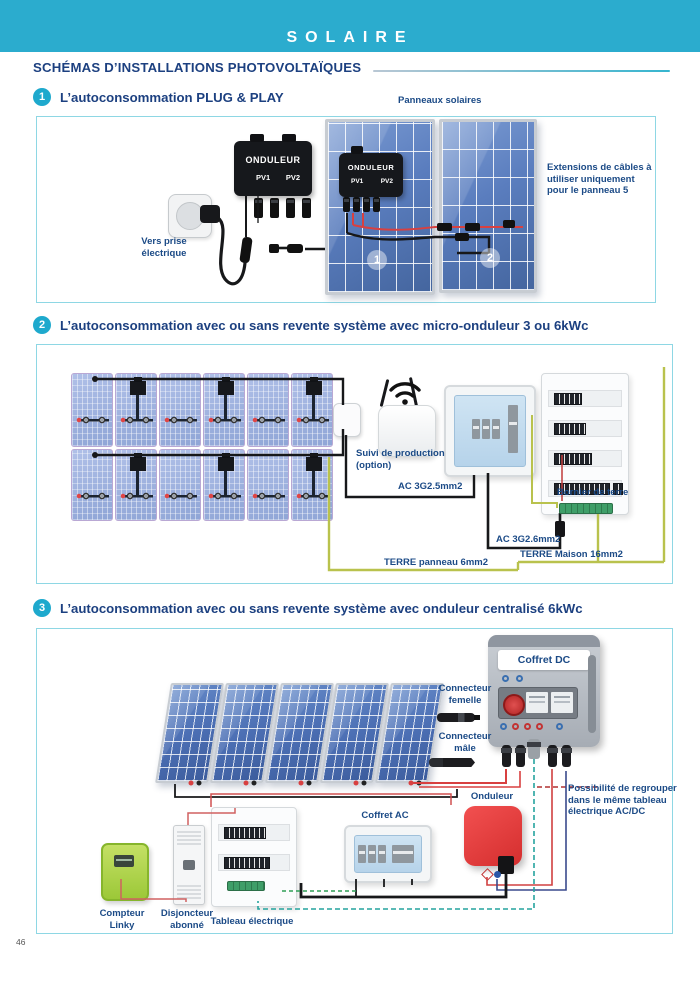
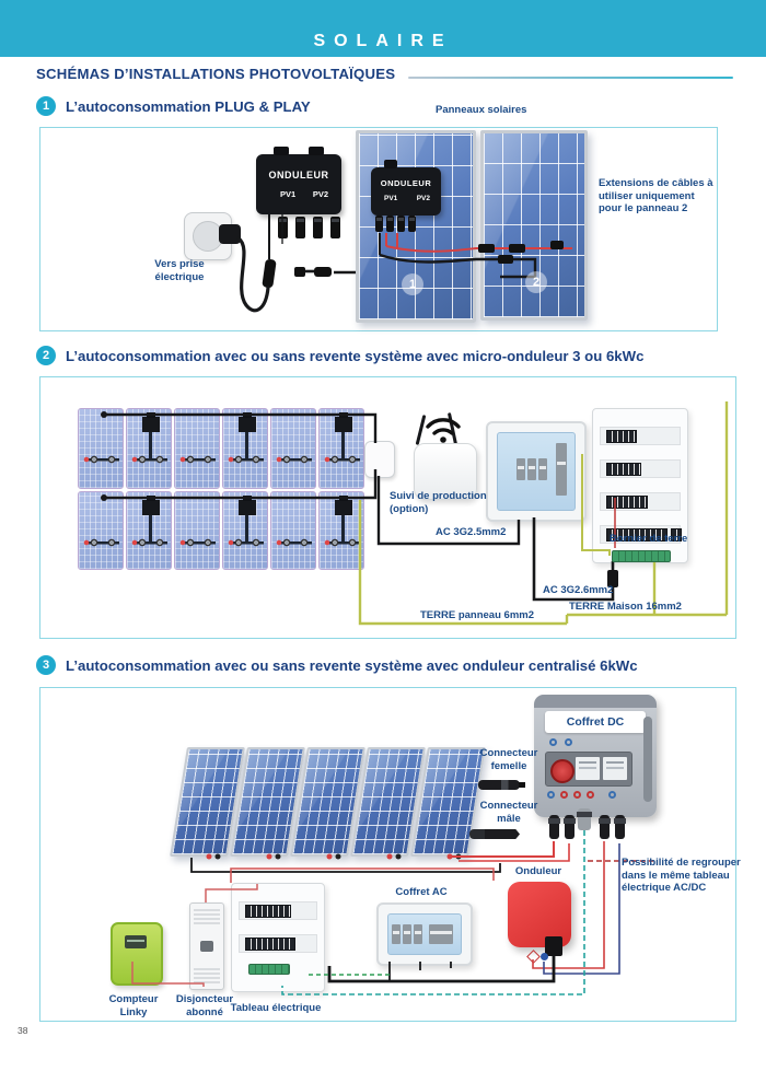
  SOLAIRE
  SCHÉMAS D’INSTALLATIONS PHOTOVOLTAÏQUES
  1
  L’autoconsommation PLUG & PLAY
  Panneaux solaires
  ONDULEUR
  PV1
  PV2
  1
  ONDULEUR
  2
  Vers prise électrique
- Extensions de câbles à utiliser uniquement pour le panneau 5
+ Extensions de câbles à utiliser uniquement pour le panneau 2
  2
  L’autoconsommation avec ou sans revente système avec micro-onduleur 3 ou 6kWc
  Suivi de production (option)
  AC 3G2.5mm2
  AC 3G2.6mm2
  TERRE Maison 16mm2
  TERRE panneau 6mm2
  Bornier de terre
  3
  L’autoconsommation avec ou sans revente système avec onduleur centralisé 6kWc
  Coffret DC
  Connecteur femelle
  Connecteur mâle
  Onduleur
  Possibilité de regrouper dans le même tableau électrique AC/DC
  Compteur Linky
  Disjoncteur abonné
  Tableau électrique
  Coffret AC
- 46
+ 38
